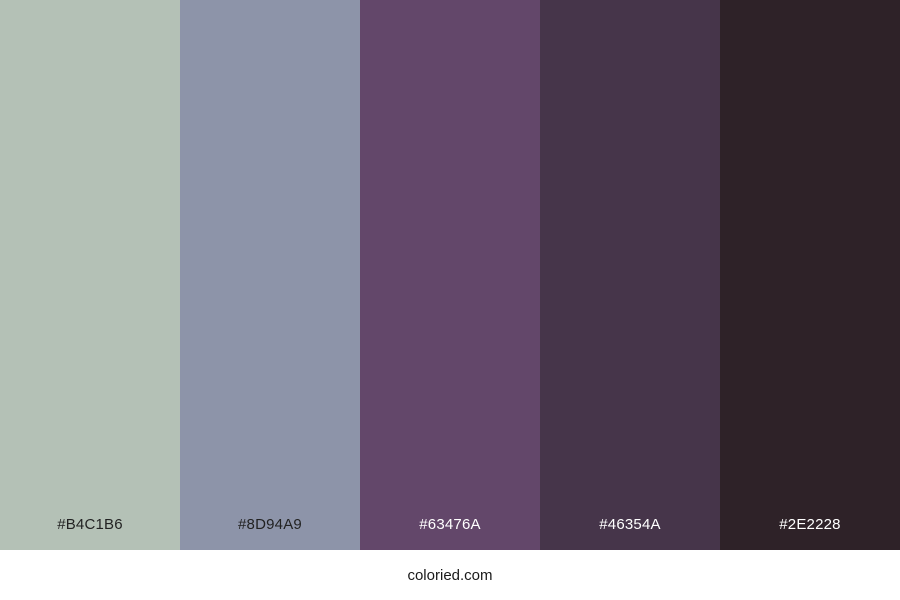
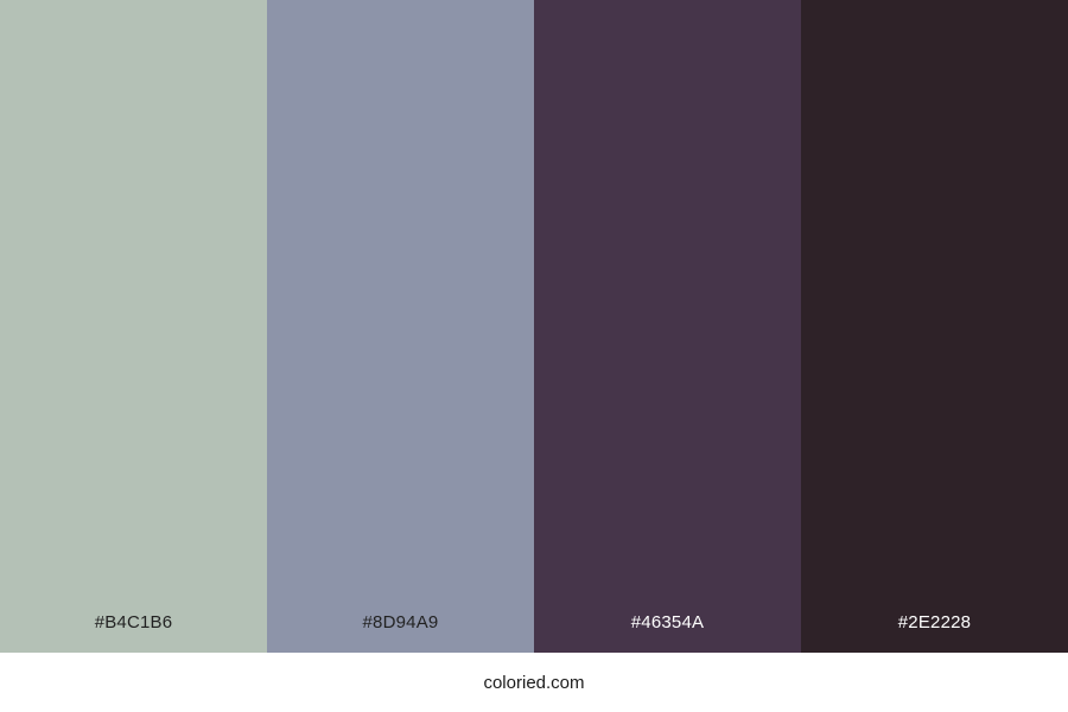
  #B4C1B6
  #8D94A9
- #63476A
  #46354A
  #2E2228
  coloried.com
